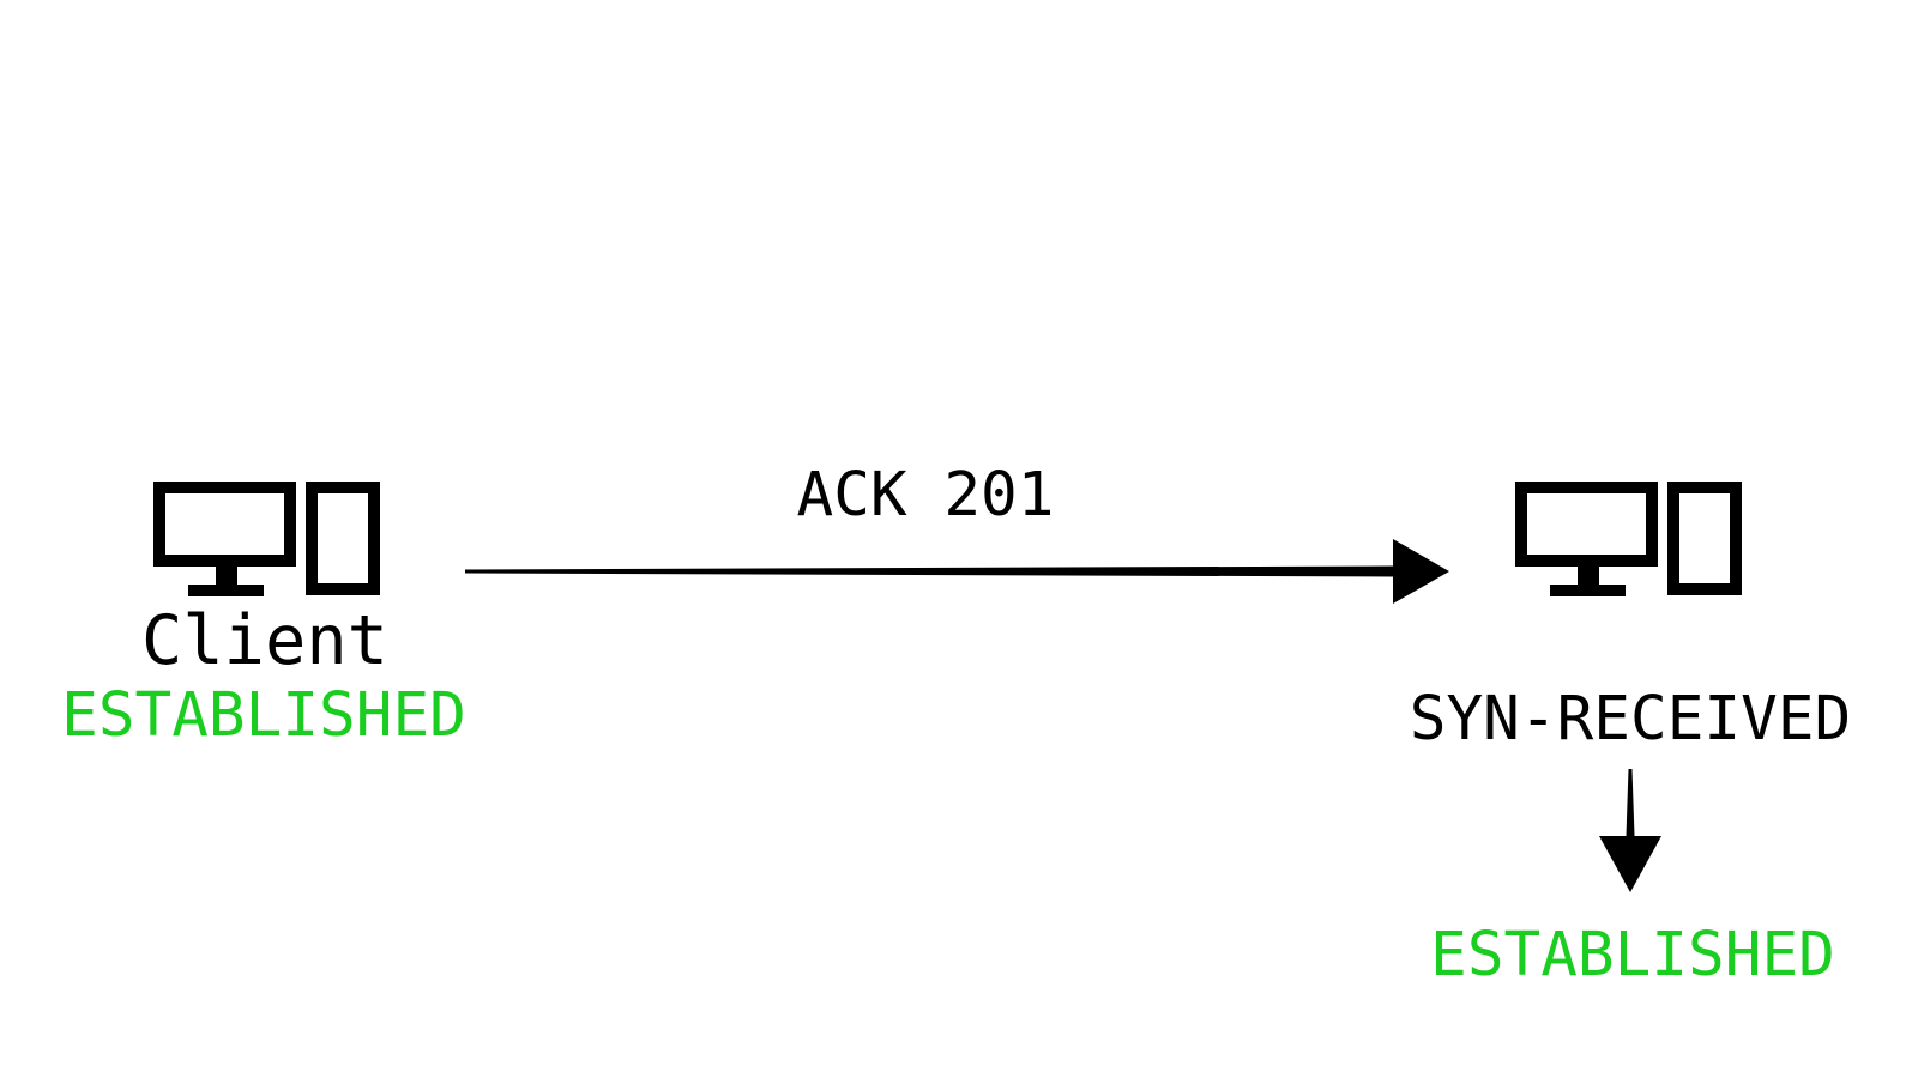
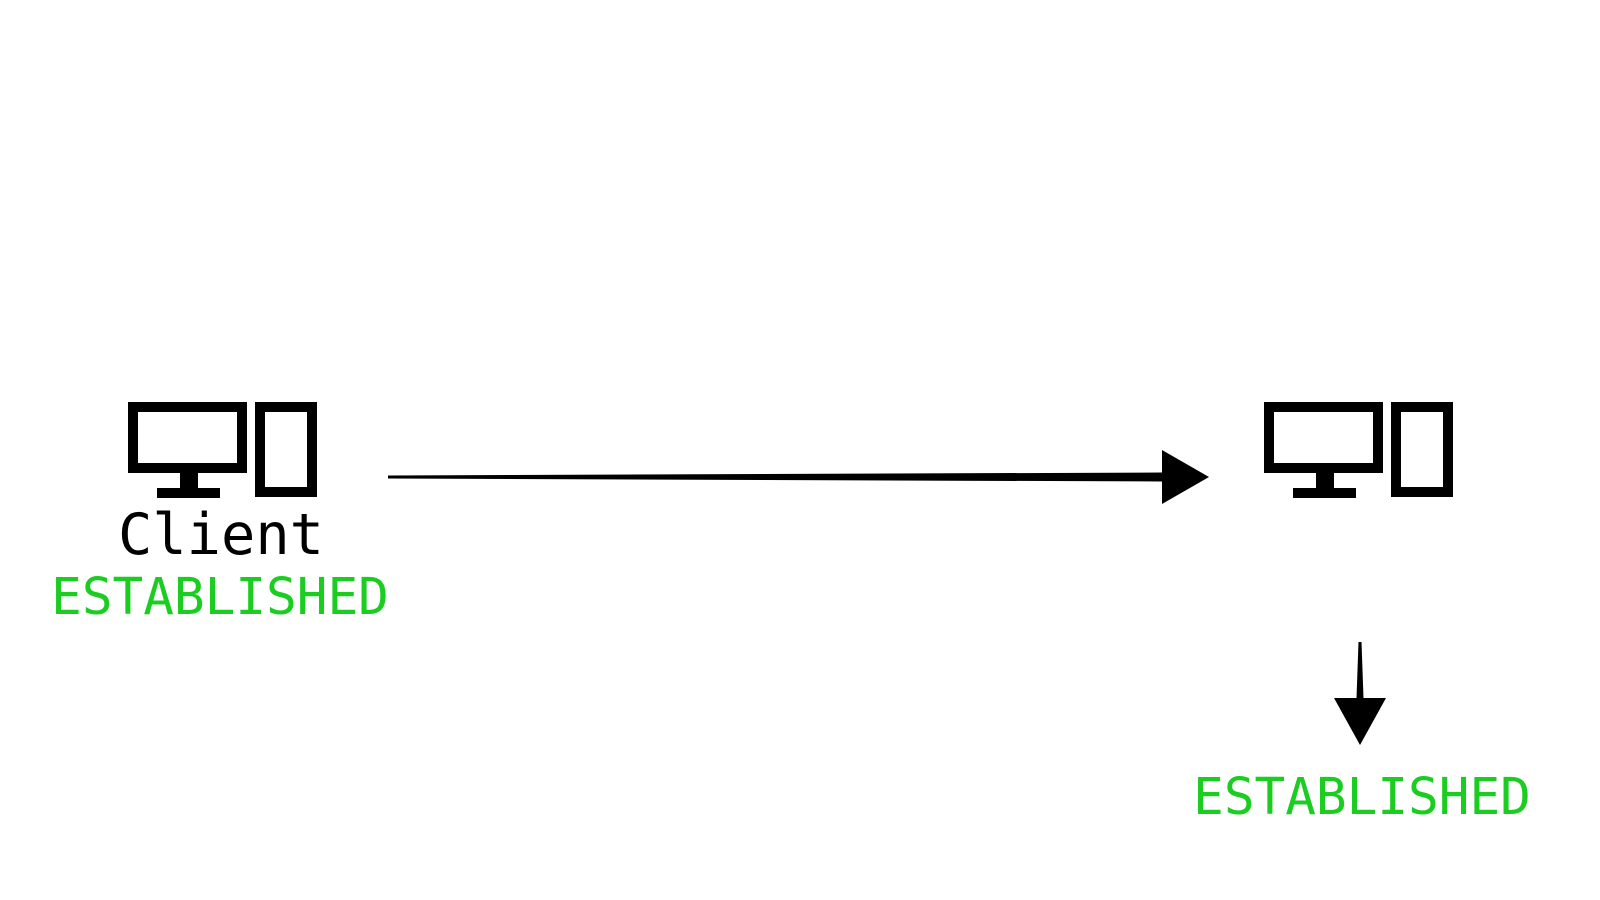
  Client
  ESTABLISHED
- ACK 201
- SYN-RECEIVED
  ESTABLISHED
